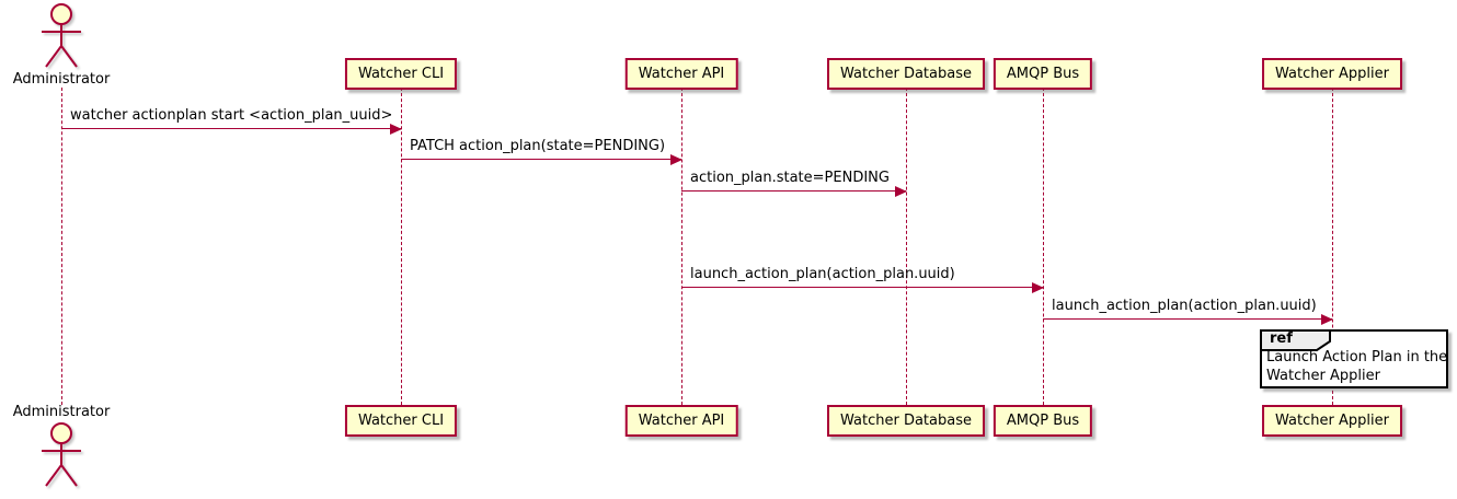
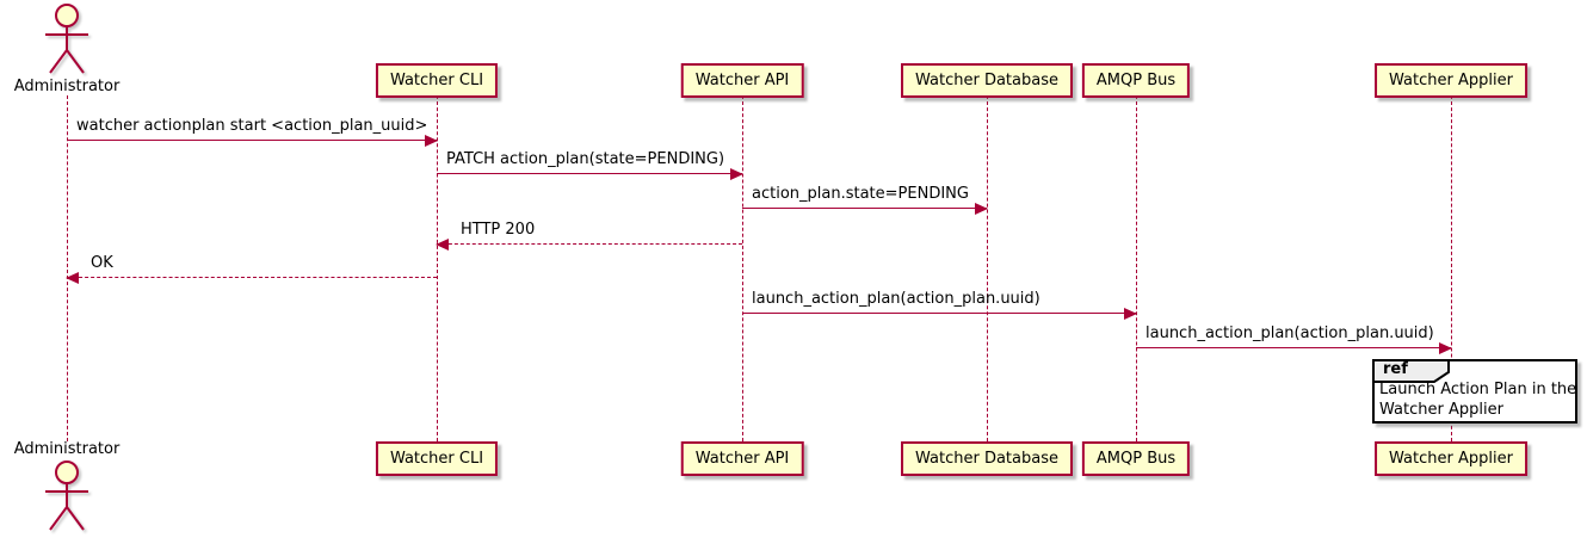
  Administrator
  Watcher CLI
  Watcher API
  Watcher Database
  AMQP Bus
  Watcher Applier
  watcher actionplan start <action_plan_uuid>
  PATCH action_plan(state=PENDING)
  action_plan.state=PENDING
+ HTTP 200
+ OK
  launch_action_plan(action_plan.uuid)
  launch_action_plan(action_plan.uuid)
  ref
  Launch Action Plan in the
  Watcher Applier
  Watcher CLI
  Watcher API
  Watcher Database
  AMQP Bus
  Watcher Applier
  Administrator
